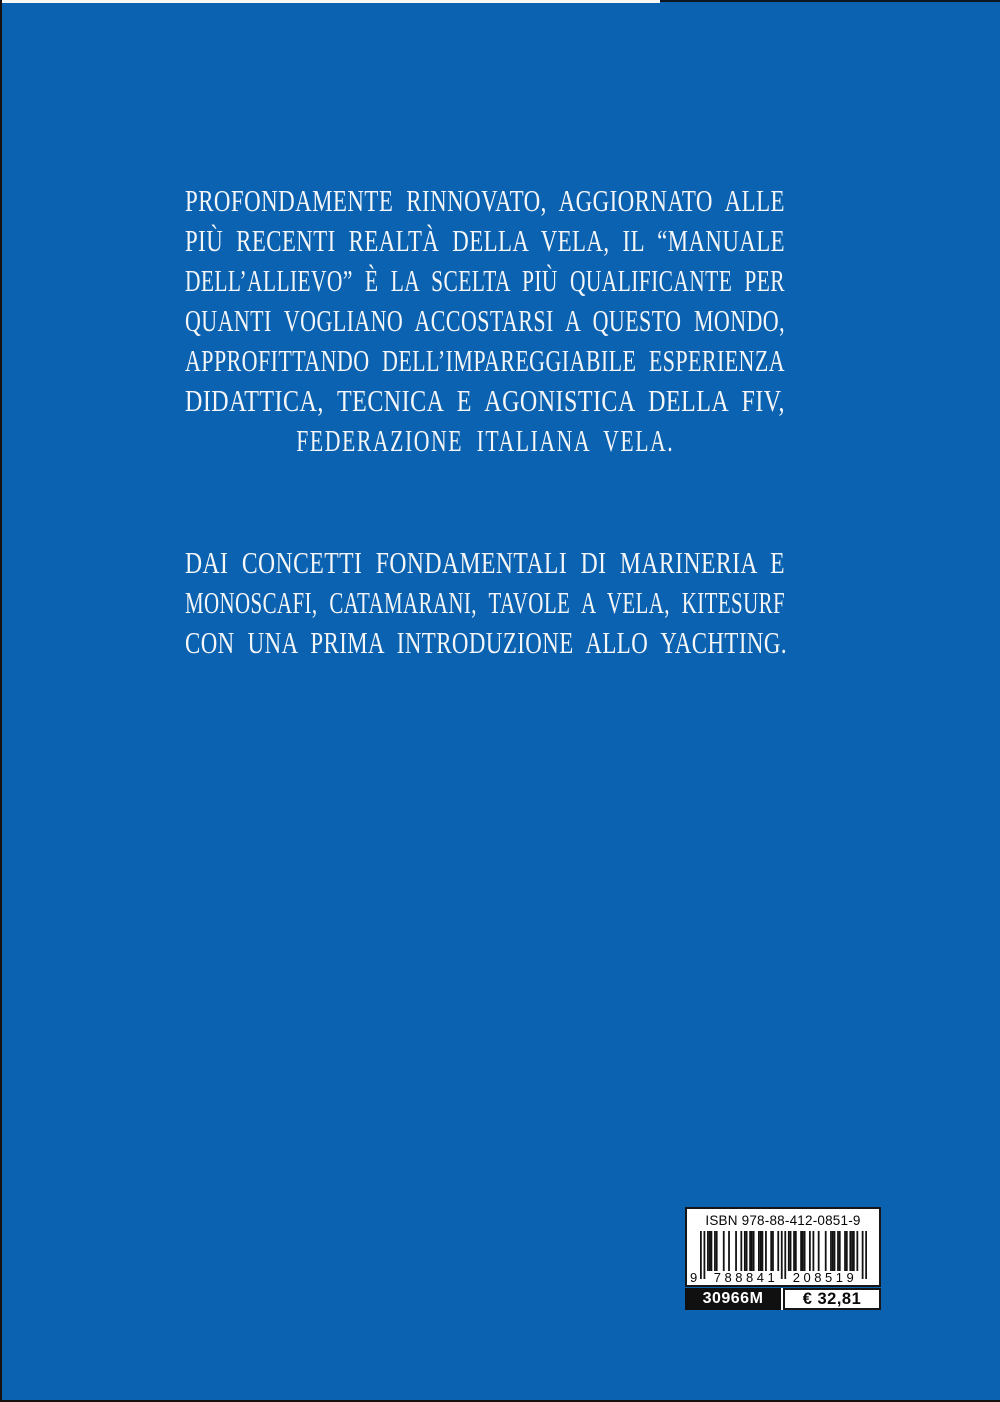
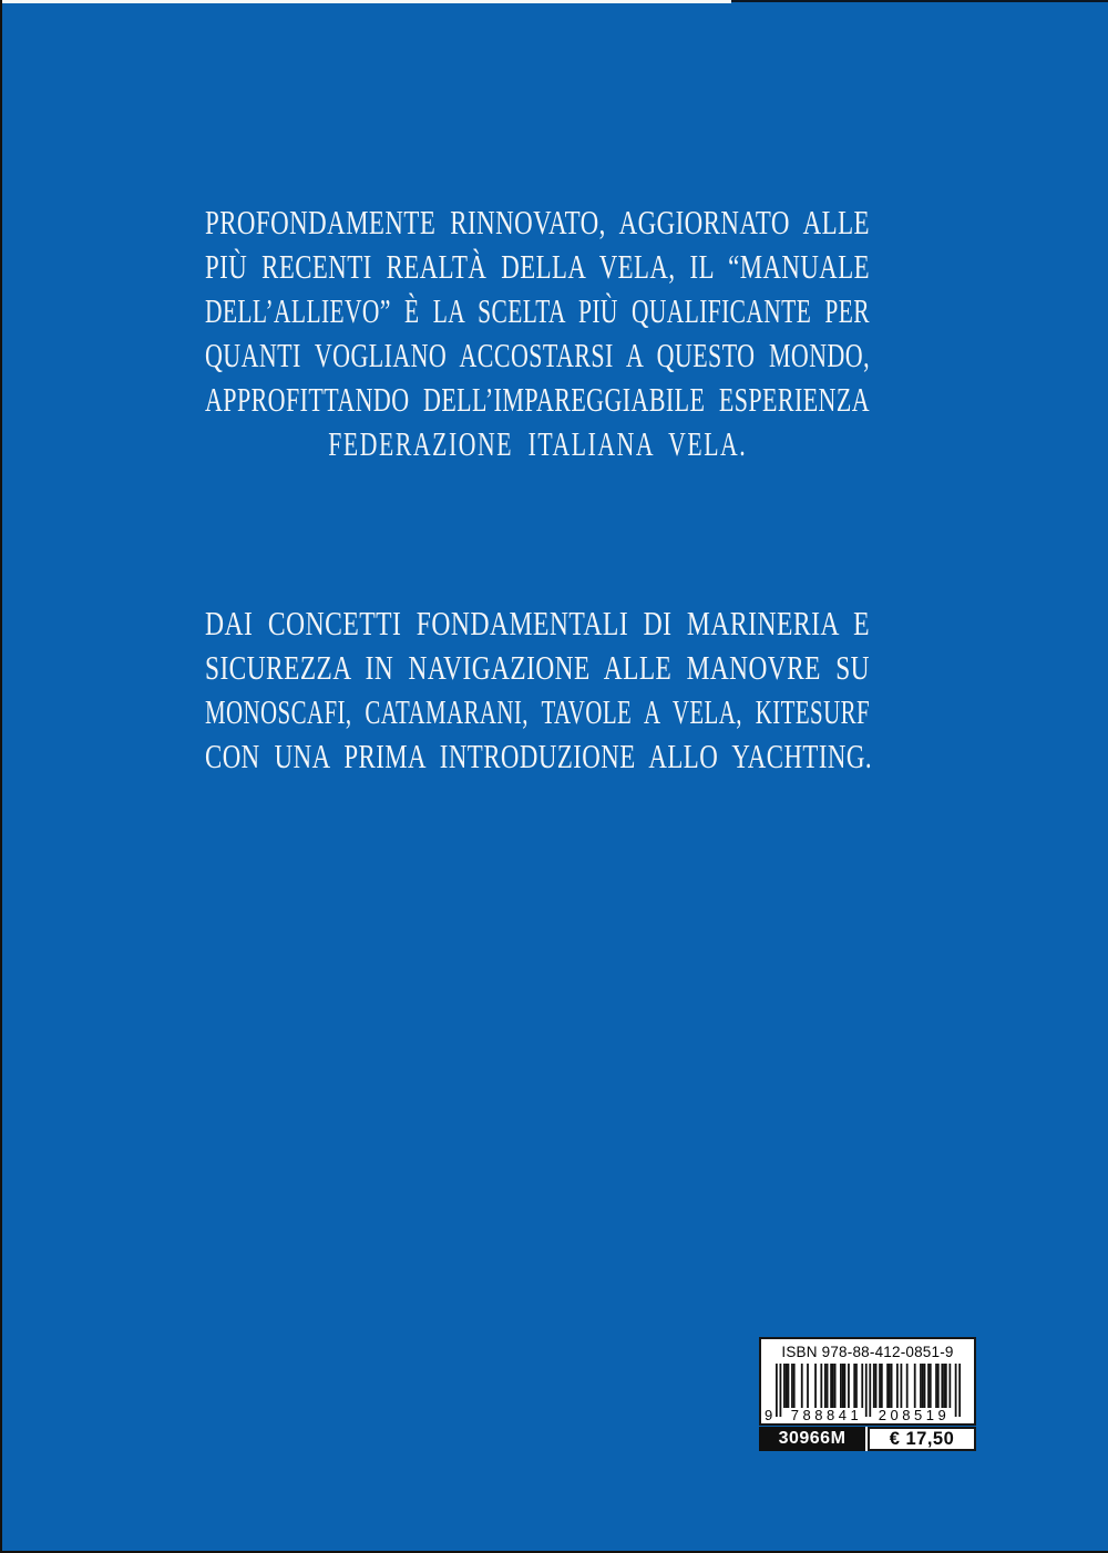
  PROFONDAMENTE RINNOVATO, AGGIORNATO ALLE
  PIÙ RECENTI REALTÀ DELLA VELA, IL “MANUALE
  DELL’ALLIEVO” È LA SCELTA PIÙ QUALIFICANTE PER
  QUANTI VOGLIANO ACCOSTARSI A QUESTO MONDO,
  APPROFITTANDO DELL’IMPAREGGIABILE ESPERIENZA
- DIDATTICA, TECNICA E AGONISTICA DELLA FIV,
  FEDERAZIONE ITALIANA VELA.
  DAI CONCETTI FONDAMENTALI DI MARINERIA E
+ SICUREZZA IN NAVIGAZIONE ALLE MANOVRE SU
  MONOSCAFI, CATAMARANI, TAVOLE A VELA, KITESURF
  CON UNA PRIMA INTRODUZIONE ALLO YACHTING.
  ISBN 978-88-412-0851-9
  9
  788841
  208519
  30966M
- € 32,81
+ € 17,50
